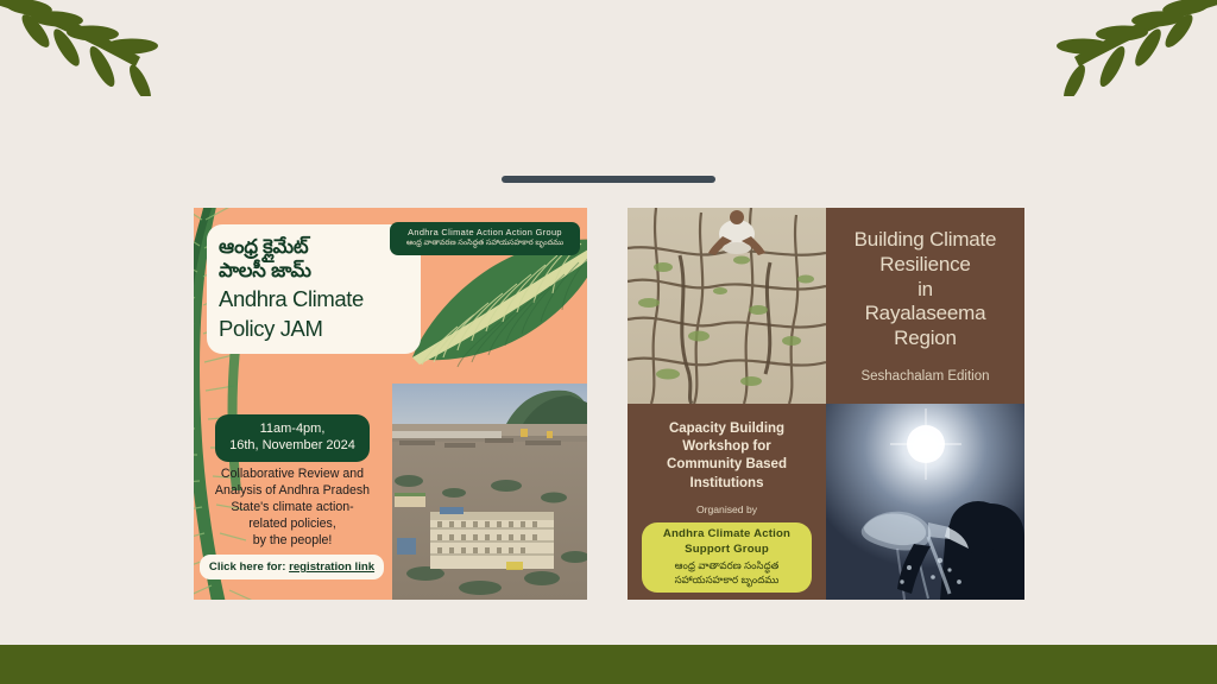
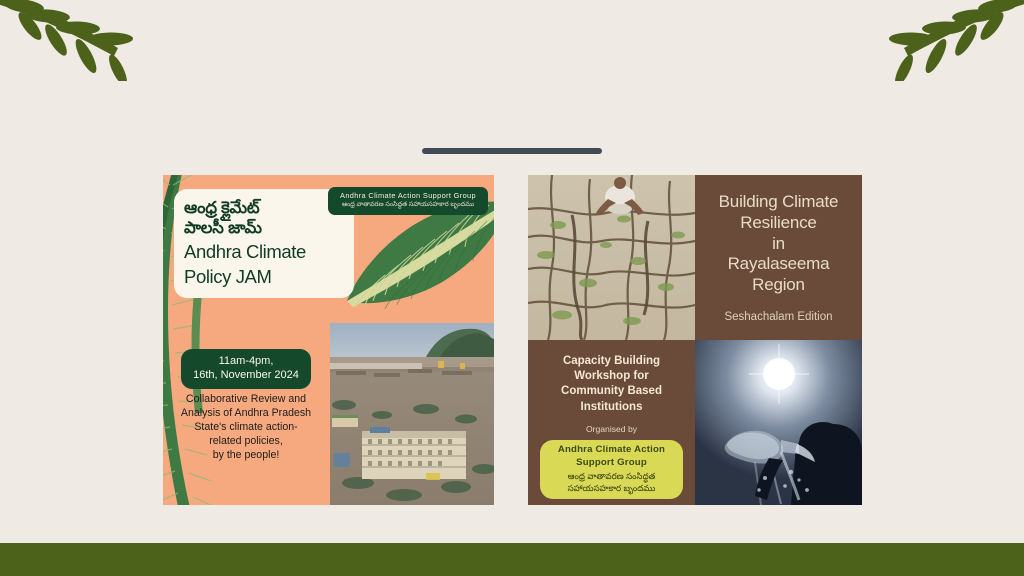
  ఆంధ్ర క్లైమేట్
  పాలసీ జామ్
  Andhra Climate
  Policy JAM
- Andhra Climate Action Action Group
+ Andhra Climate Action Support Group
  11am-4pm,
  16th, November 2024
  Collaborative Review and
  Analysis of Andhra Pradesh
  State's climate action-
  related policies,
  by the people!
- Click here for: registration link
  Building Climate
  Resilience
  in
  Rayalaseema
  Region
  Seshachalam Edition
  Capacity Building
  Workshop for
  Community Based
  Institutions
  Organised by
  Andhra Climate Action
  Support Group
  ఆంధ్ర వాతావరణ సంసిద్ధత
  సహాయసహకార బృందము
